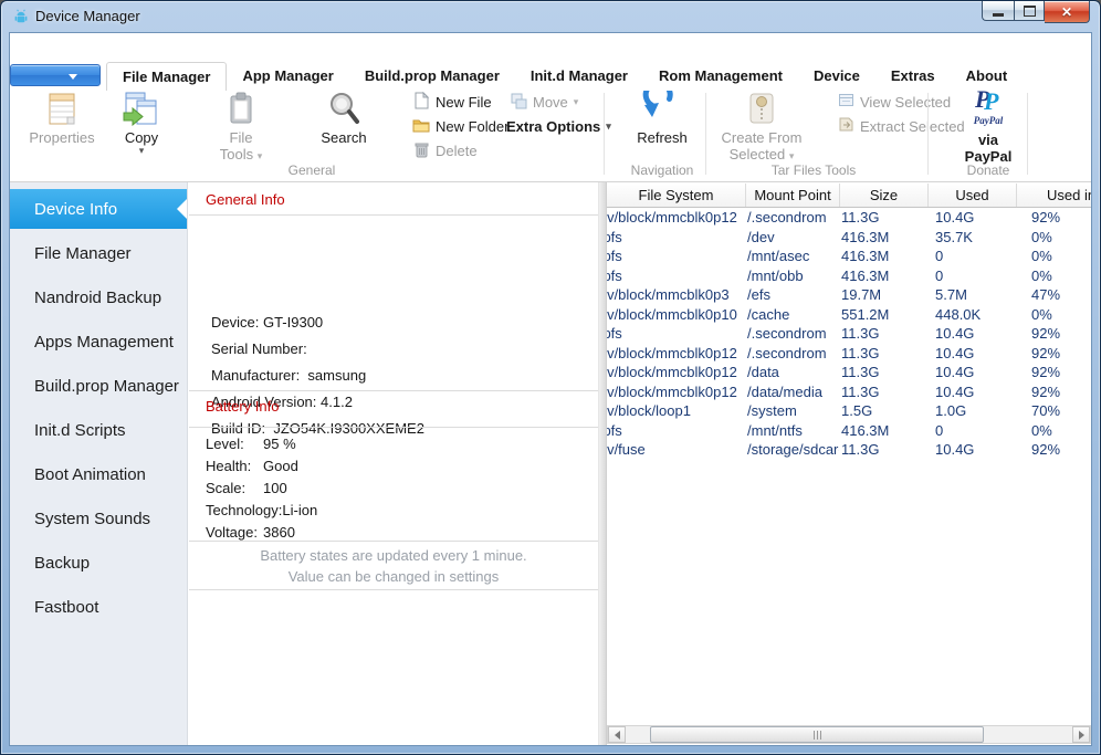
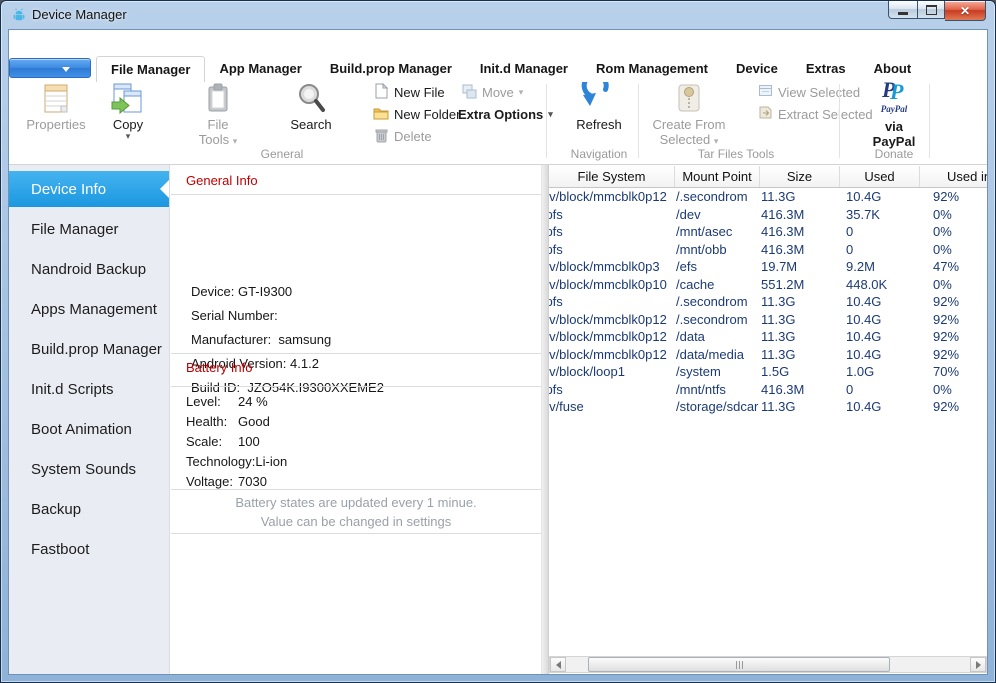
  Device Manager
  ✕
  File Manager
  App Manager
  Build.prop Manager
  Init.d Manager
  Rom Management
  Device
  Extras
  About
  Properties
  Copy
  ▾
  File Tools ▾
  Search
  New File
  New Folder
  Delete
  Move
  ▾
  Extra Options
  ▾
  Refresh
  Create From Selected ▾
  View Seleted
  Extract Seected
  P
  P
  PayPal
  via PayPal
  General
  Navigation
  Tar Files Tools
  Donate
  Device Info
  File Manager
  Nandroid Backup
  Apps Management
  Build.prop Manager
  Init.d Scripts
  Boot Animation
  System Sounds
  Backup
  Fastboot
  General Info
  Device: GT-I9300
  Serial Number:
  Manufacturer: samsung
  Android Version: 4.1.2
  Build ID: JZO54K.I9300XXEME2
  Battery Info
- Level: 95 %
+ Level: 24 %
  Health: Good
  Scale: 100
  Technology:Li-ion
- Voltage: 3860
+ Voltage: 7030
  Battery states are updated every 1 minue.
  Value can be changed in settings
  File System
  Mount Point
  Size
  Used
  Used i
  v/block/mmcblk0p12
  /.secondrom
  11.3G
  10.4G
  92%
  /dev
  416.3M
  35.7K
  0%
  /mnt/asec
  416.3M
  0
  0%
  /mnt/obb
  416.3M
  0
  0%
  v/block/mmcblk0p3
  /efs
  19.7M
- 5.7M
+ 9.2M
  47%
  v/block/mmcblk0p10
  /cache
  551.2M
  448.0K
  0%
  /.secondrom
  11.3G
  10.4G
  92%
  v/block/mmcblk0p12
  /.secondrom
  11.3G
  10.4G
  92%
  v/block/mmcblk0p12
  /data
  11.3G
  10.4G
  92%
  v/block/mmcblk0p12
  /data/media
  11.3G
  10.4G
  92%
  v/block/loop1
  /system
  1.5G
  1.0G
  70%
  /mnt/ntfs
  416.3M
  0
  0%
  /storage/sdcar
  11.3G
  10.4G
  92%
